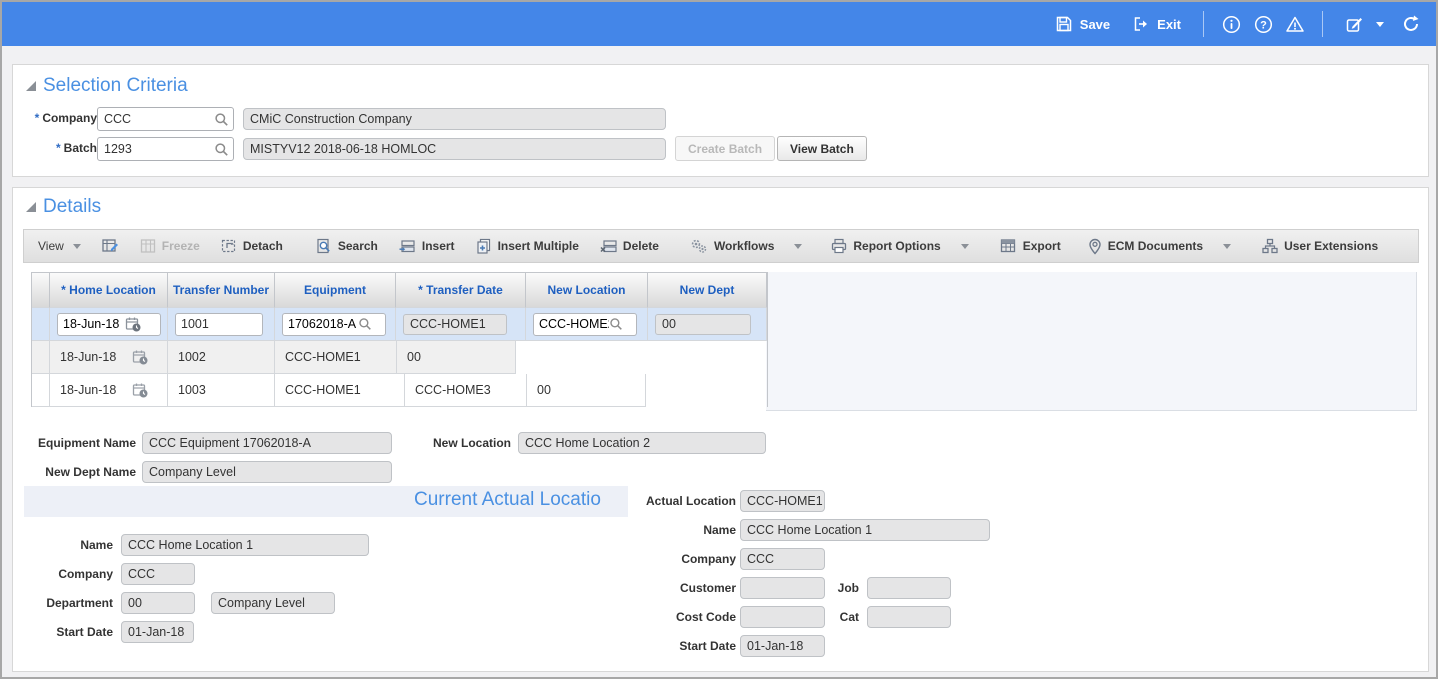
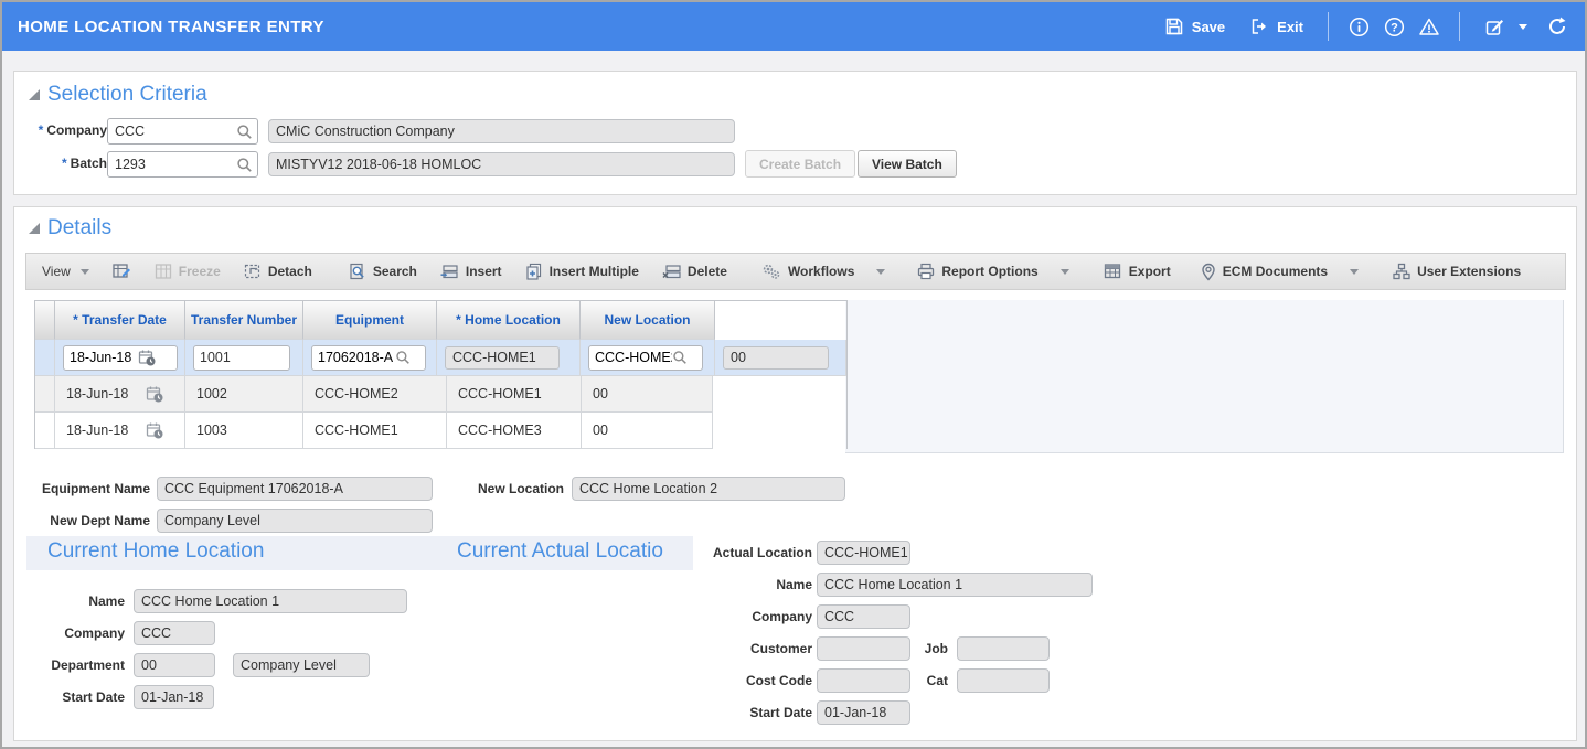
+ HOME LOCATION TRANSFER ENTRY
  Save
  Exit
  ?
  Selection Criteria
  * Company
  CCC
  CMiC Construction Company
  * Batch
  1293
  MISTYV12 2018-06-18 HOMLOC
  Create Batch
  View Batch
  Details
  View
  Freeze
  Detach
  Search
  Insert
  Insert Multiple
  Delete
  Workflows
  Report Options
  Export
  ECM Documents
  User Extensions
- * Home Location
+ * Transfer Date
  Transfer Number
  Equipment
- * Transfer Date
+ * Home Location
  New Location
- New Dept
  18-Jun-18
  1001
  17062018-A
  CCC-HOME1
  CCC-HOME
  00
  18-Jun-18
  1002
+ CCC-HOME2
  CCC-HOME1
  00
  18-Jun-18
  1003
  CCC-HOME1
  CCC-HOME3
  00
  Equipment Name
  CCC Equipment 17062018-A
  New Location
  CCC Home Location 2
  New Dept Name
  Company Level
+ Current Home Location
  Current Actual Locatio
  Name
  CCC Home Location 1
  Company
  CCC
  Department
  00
  Company Level
  Start Date
  01-Jan-18
  Actual Location
  CCC-HOME1
  Name
  CCC Home Location 1
  Company
  CCC
  Customer
  Job
  Cost Code
  Cat
  Start Date
  01-Jan-18
